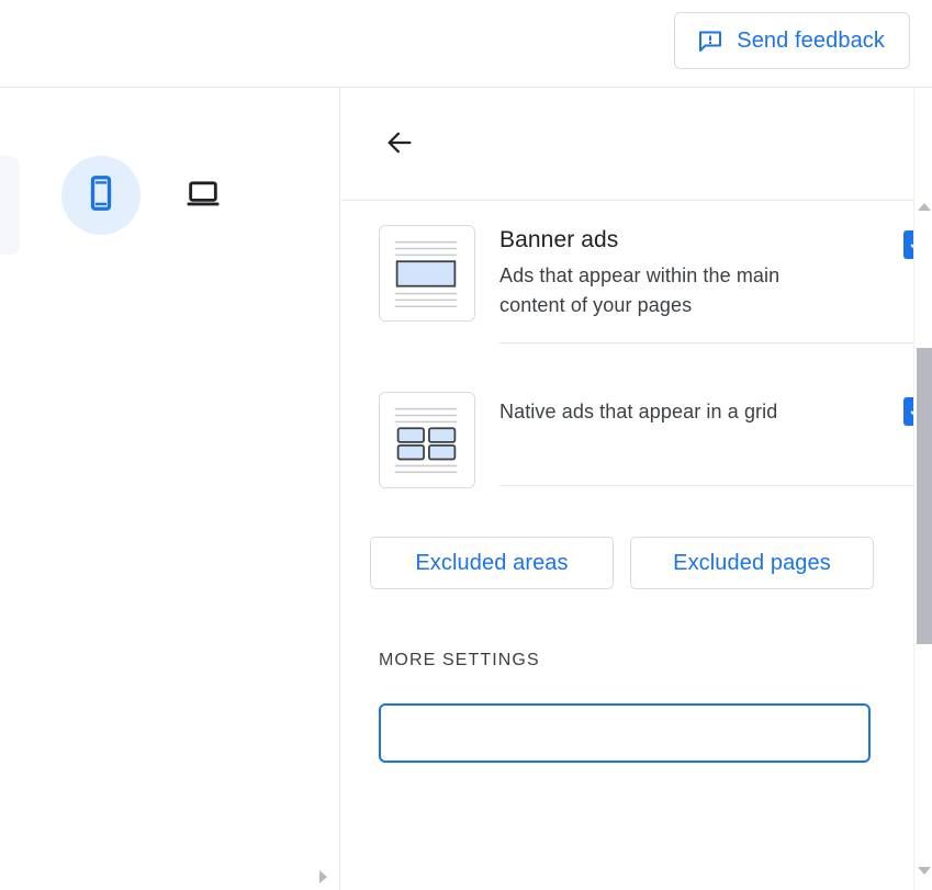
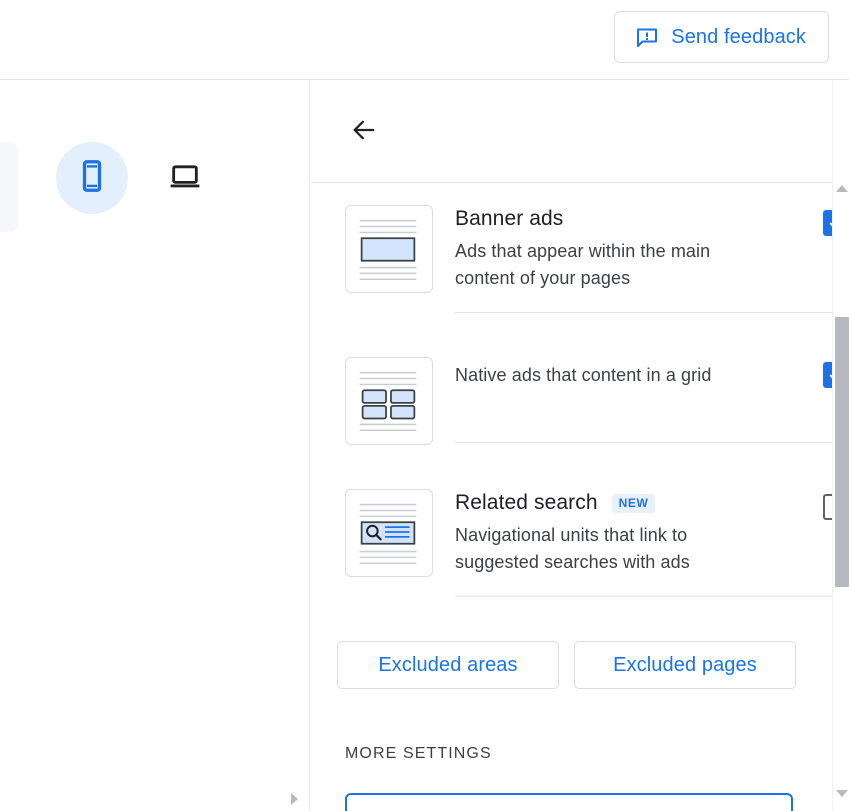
  Send feedback
  Banner ads
  Ads that appear within the main content of your pages
- Native ads that appear in a grid
+ Native ads that content in a grid
+ Related search
+ NEW
+ Navigational units that link to suggested searches with ads
  Excluded areas
  Excluded pages
  MORE SETTINGS
